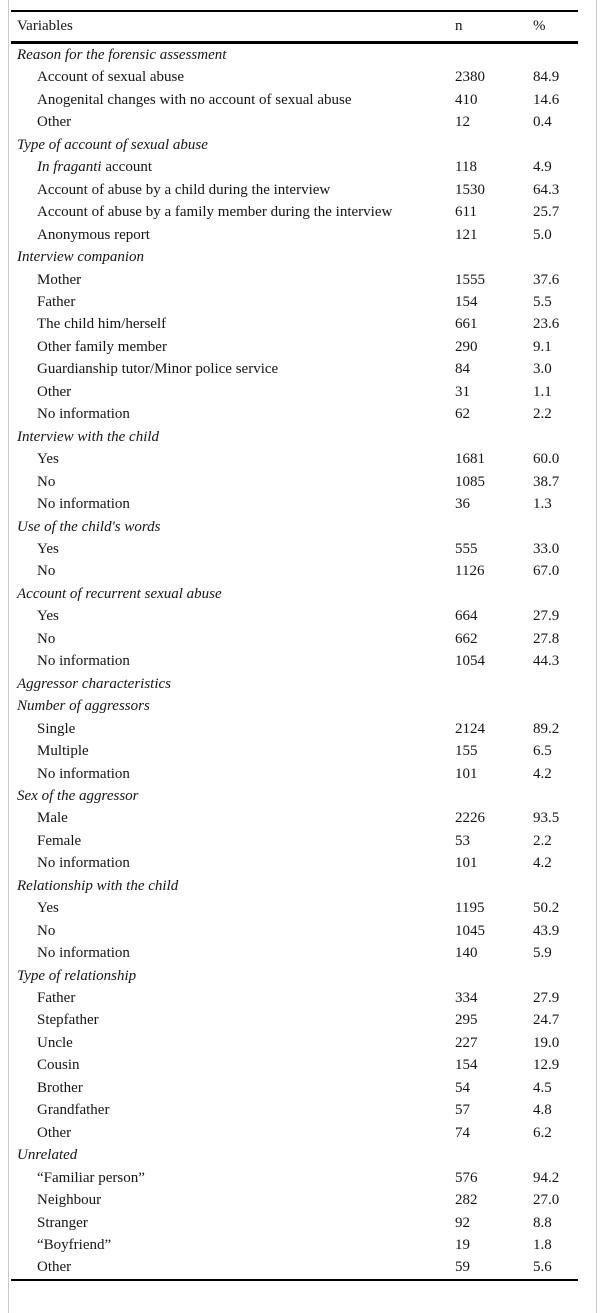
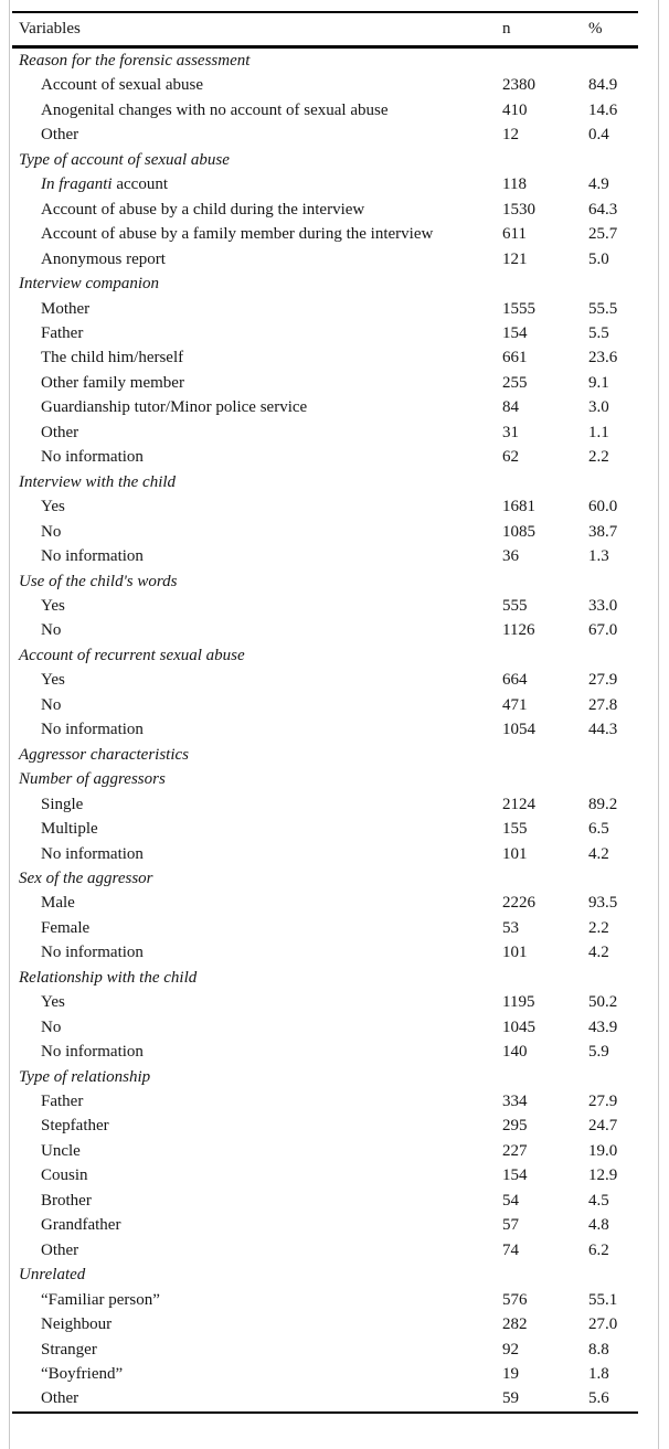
  Variables
  n
  %
  Reason for the forensic assessment
  Account of sexual abuse
  2380
  84.9
  Anogenital changes with no account of sexual abuse
  410
  14.6
  Other
  12
  0.4
  Type of account of sexual abuse
  In fraganti account
  118
  4.9
  Account of abuse by a child during the interview
  1530
  64.3
  Account of abuse by a family member during the interview
  611
  25.7
  Anonymous report
  121
  5.0
  Interview companion
  Mother
  1555
- 37.6
+ 55.5
  Father
  154
  5.5
  The child him/herself
  661
  23.6
  Other family member
- 290
+ 255
  9.1
  Guardianship tutor/Minor police service
  84
  3.0
  Other
  31
  1.1
  No information
  62
  2.2
  Interview with the child
  Yes
  1681
  60.0
  No
  1085
  38.7
  No information
  36
  1.3
  Use of the child's words
  Yes
  555
  33.0
  No
  1126
  67.0
  Account of recurrent sexual abuse
  Yes
  664
  27.9
  No
- 662
+ 471
  27.8
  No information
  1054
  44.3
  Aggressor characteristics
  Number of aggressors
  Single
  2124
  89.2
  Multiple
  155
  6.5
  No information
  101
  4.2
  Sex of the aggressor
  Male
  2226
  93.5
  Female
  53
  2.2
  No information
  101
  4.2
  Relationship with the child
  Yes
  1195
  50.2
  No
  1045
  43.9
  No information
  140
  5.9
  Type of relationship
  Father
  334
  27.9
  Stepfather
  295
  24.7
  Uncle
  227
  19.0
  Cousin
  154
  12.9
  Brother
  54
  4.5
  Grandfather
  57
  4.8
  Other
  74
  6.2
  Unrelated
  “Familiar person”
  576
- 94.2
+ 55.1
  Neighbour
  282
  27.0
  Stranger
  92
  8.8
  “Boyfriend”
  19
  1.8
  Other
  59
  5.6
